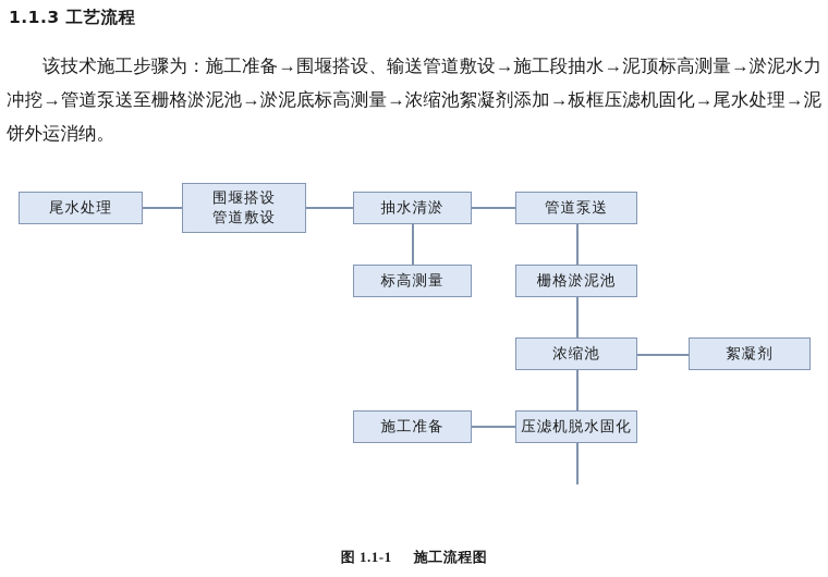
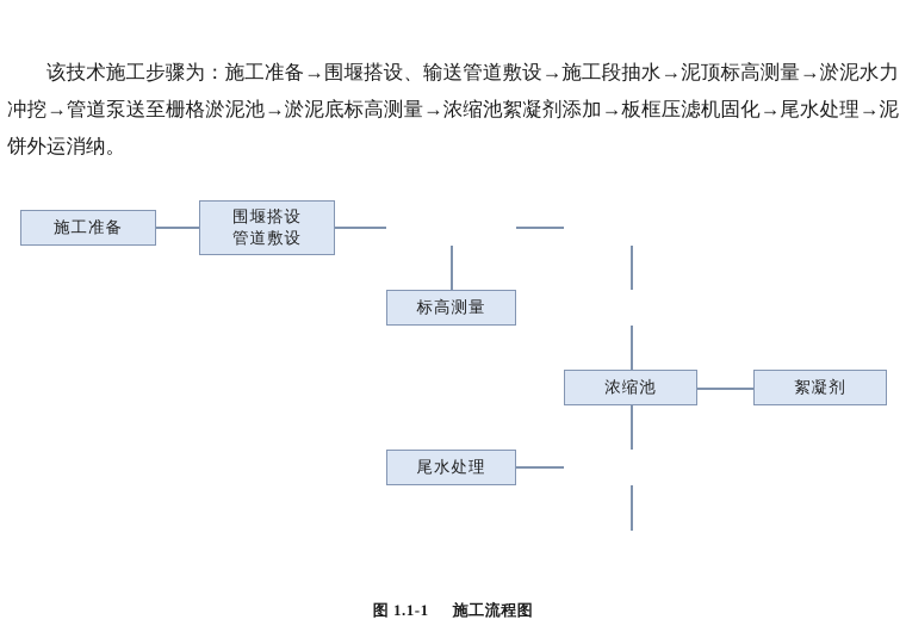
- 1.1.3 工艺流程
  该技术施工步骤为：施工准备→围堰搭设、输送管道敷设→施工段抽水→泥顶标高测量→淤泥水力冲挖→管道泵送至栅格淤泥池→淤泥底标高测量→浓缩池絮凝剂添加→板框压滤机固化→尾水处理→泥饼外运消纳。
- 尾水处理
+ 施工准备
  围堰搭设
  管道敷设
- 抽水清淤
- 管道泵送
  标高测量
- 栅格淤泥池
  浓缩池
  絮凝剂
- 施工准备
+ 尾水处理
- 压滤机脱水固化
  图 1.1-1 施工流程图
